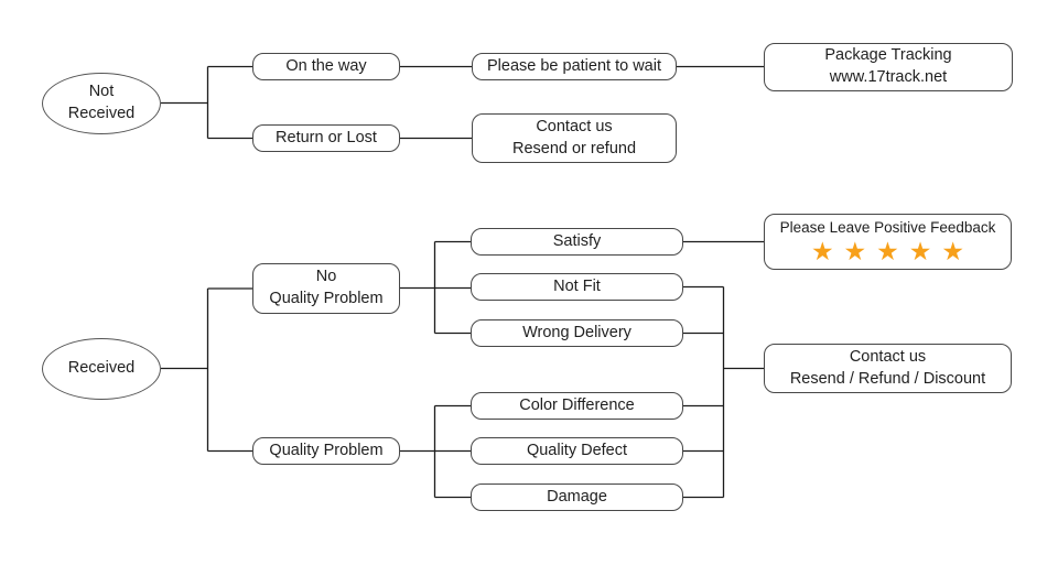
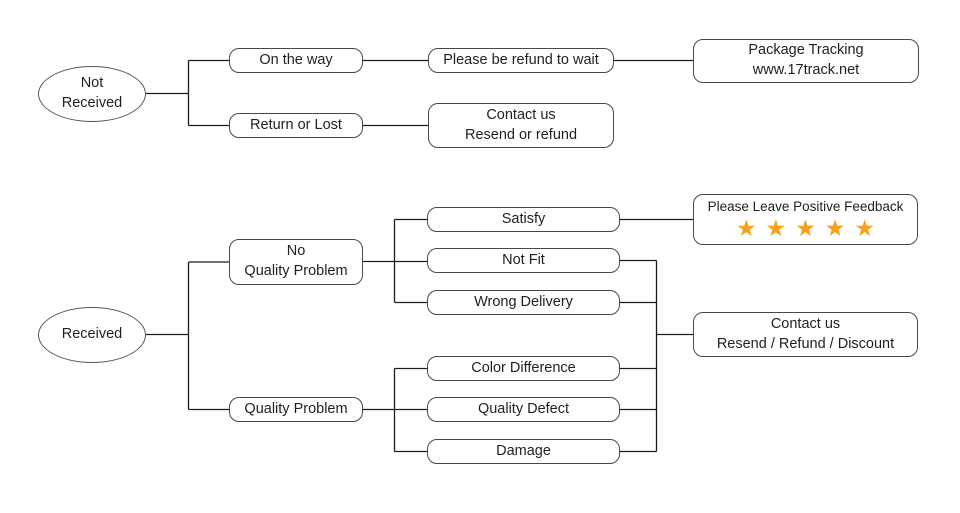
  Not
  Received
  On the way
- Please be patient to wait
+ Please be refund to wait
  Package Tracking
  www.17track.net
  Return or Lost
  Contact us
  Resend or refund
  Received
  No
  Quality Problem
  Quality Problem
  Satisfy
  Not Fit
  Wrong Delivery
  Please Leave Positive Feedback
  ★★★★★
  Color Difference
  Quality Defect
  Damage
  Contact us
  Resend / Refund / Discount
